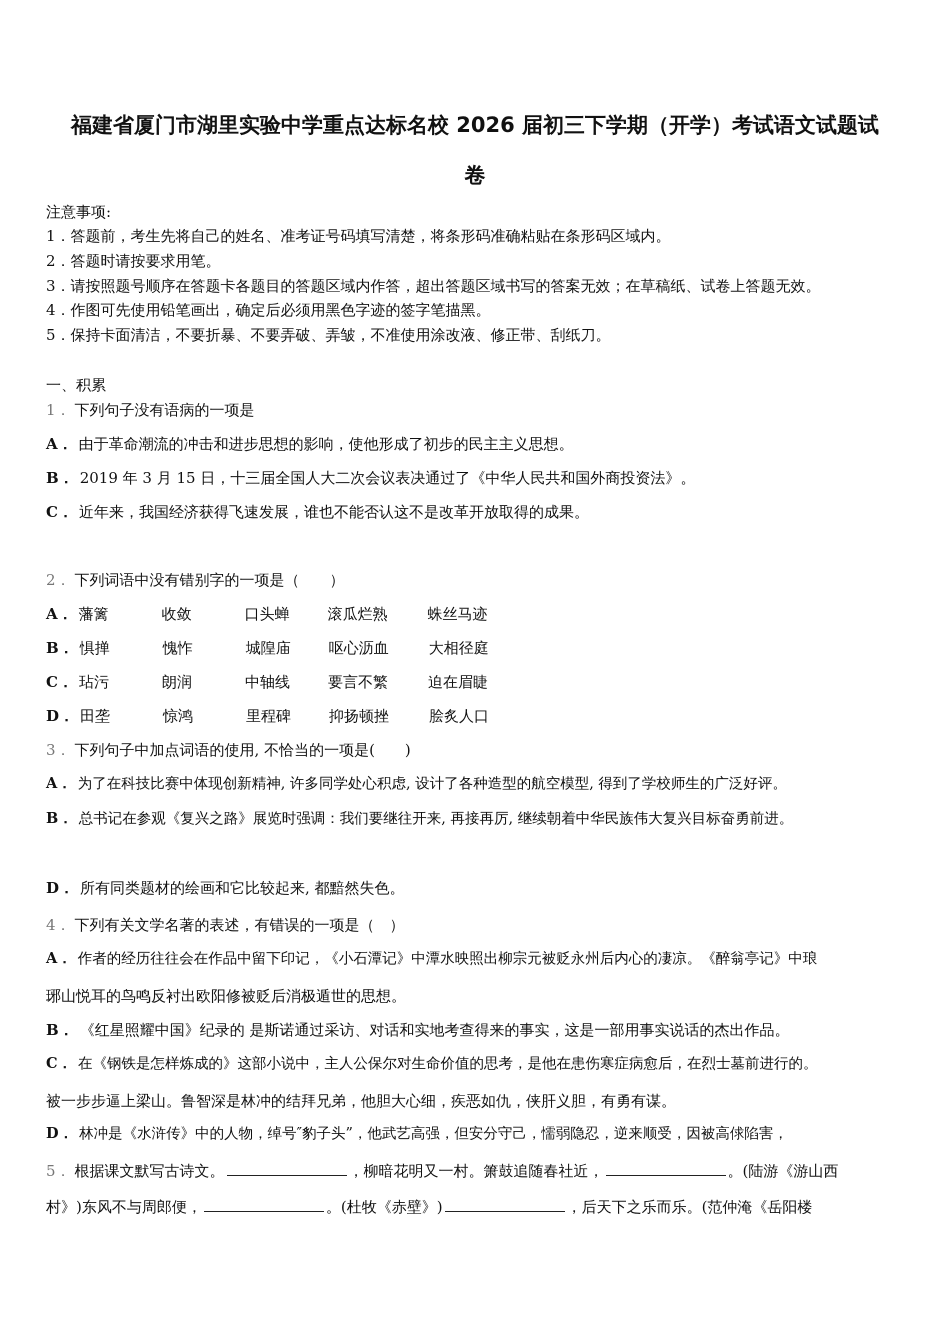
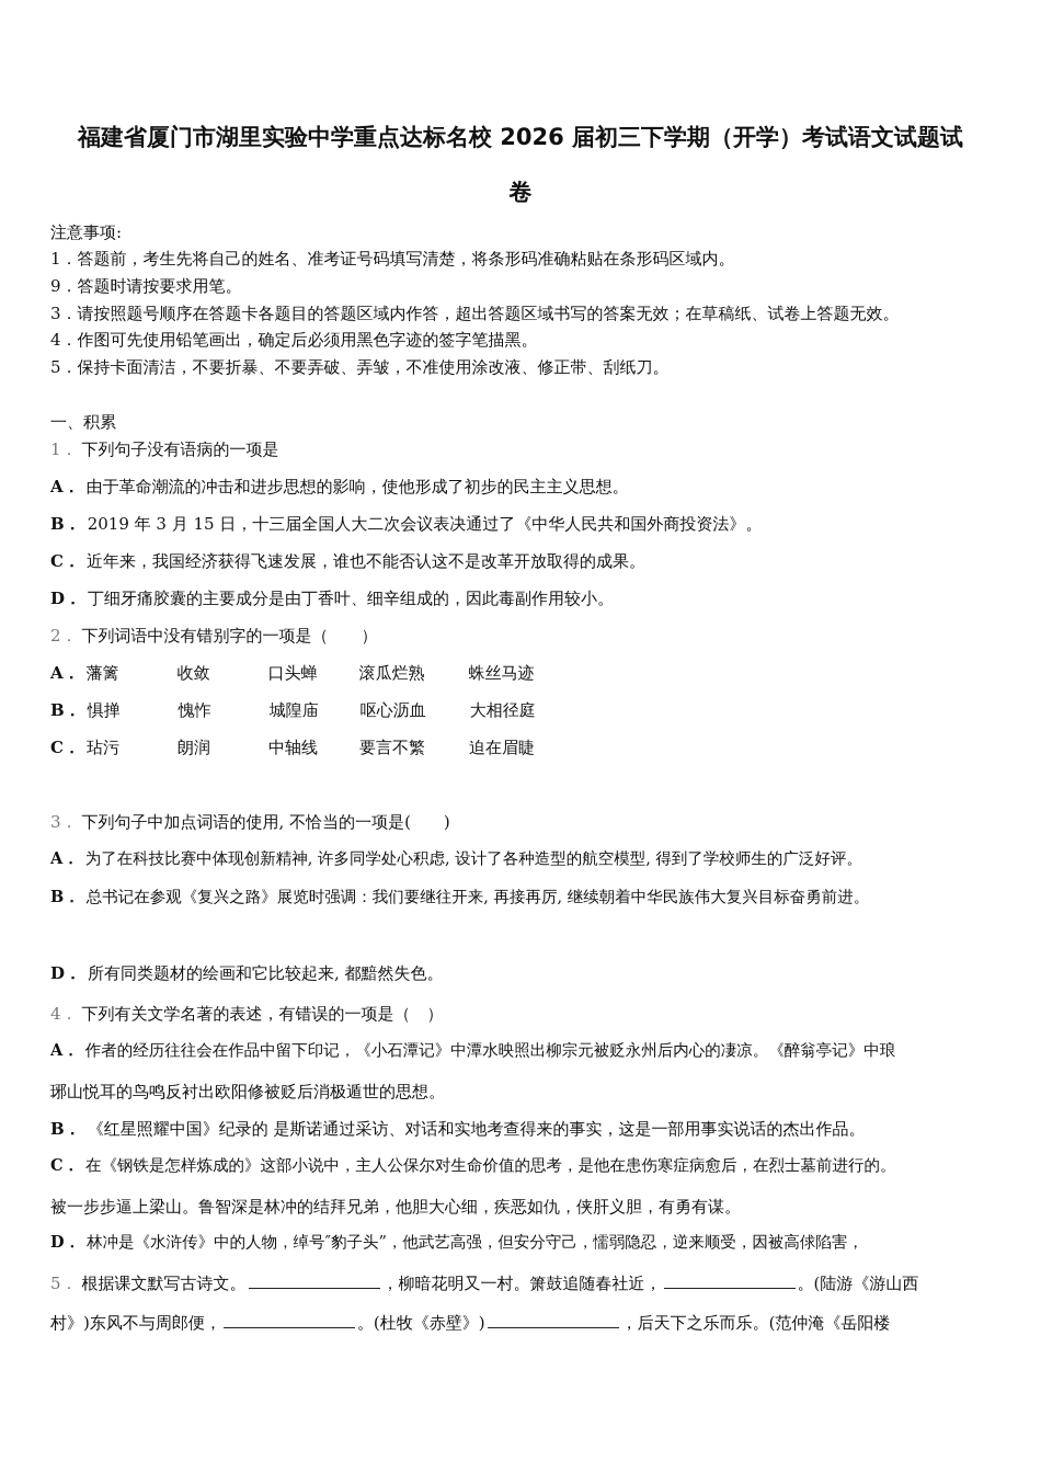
  福建省厦门市湖里实验中学重点达标名校 2026 届初三下学期（开学）考试语文试题试
  卷
  注意事项:
  1．答题前，考生先将自己的姓名、准考证号码填写清楚，将条形码准确粘贴在条形码区域内。
- 2．答题时请按要求用笔。
+ 9．答题时请按要求用笔。
  3．请按照题号顺序在答题卡各题目的答题区域内作答，超出答题区域书写的答案无效；在草稿纸、试卷上答题无效。
  4．作图可先使用铅笔画出，确定后必须用黑色字迹的签字笔描黑。
  5．保持卡面清洁，不要折暴、不要弄破、弄皱，不准使用涂改液、修正带、刮纸刀。
  一、积累
  1． 下列句子没有语病的一项是
  A． 由于革命潮流的冲击和进步思想的影响，使他形成了初步的民主主义思想。
  B． 2019 年 3 月 15 日，十三届全国人大二次会议表决通过了《中华人民共和国外商投资法》。
  C． 近年来，我国经济获得飞速发展，谁也不能否认这不是改革开放取得的成果。
+ D． 丁细牙痛胶囊的主要成分是由丁香叶、细辛组成的，因此毒副作用较小。
  2． 下列词语中没有错别字的一项是（ ）
  A． 藩篱 收敛 口头蝉 滚瓜烂熟 蛛丝马迹
  B． 惧掸 愧怍 城隍庙 呕心沥血 大相径庭
  C． 玷污 朗润 中轴线 要言不繁 迫在眉睫
- D． 田垄 惊鸿 里程碑 抑扬顿挫 脍炙人口
  3． 下列句子中加点词语的使用, 不恰当的一项是( )
  A． 为了在科技比赛中体现创新精神, 许多同学处心积虑, 设计了各种造型的航空模型, 得到了学校师生的广泛好评。
  B． 总书记在参观《复兴之路》展览时强调：我们要继往开来, 再接再厉, 继续朝着中华民族伟大复兴目标奋勇前进。
  D． 所有同类题材的绘画和它比较起来, 都黯然失色。
  4． 下列有关文学名著的表述，有错误的一项是（ ）
  A． 作者的经历往往会在作品中留下印记，《小石潭记》中潭水映照出柳宗元被贬永州后内心的凄凉。《醉翁亭记》中琅
  琊山悦耳的鸟鸣反衬出欧阳修被贬后消极遁世的思想。
  B． 《红星照耀中国》纪录的 是斯诺通过采访、对话和实地考查得来的事实，这是一部用事实说话的杰出作品。
  C． 在《钢铁是怎样炼成的》这部小说中，主人公保尔对生命价值的思考，是他在患伤寒症病愈后，在烈士墓前进行的。
  被一步步逼上梁山。鲁智深是林冲的结拜兄弟，他胆大心细，疾恶如仇，侠肝义胆，有勇有谋。
  D． 林冲是《水浒传》中的人物，绰号″豹子头”，他武艺高强，但安分守己，懦弱隐忍，逆来顺受，因被高俅陷害，
  5． 根据课文默写古诗文。 ，柳暗花明又一村。箫鼓追随春社近， 。(陆游《游山西
  村》)东风不与周郎便， 。(杜牧《赤壁》) ，后天下之乐而乐。(范仲淹《岳阳楼
